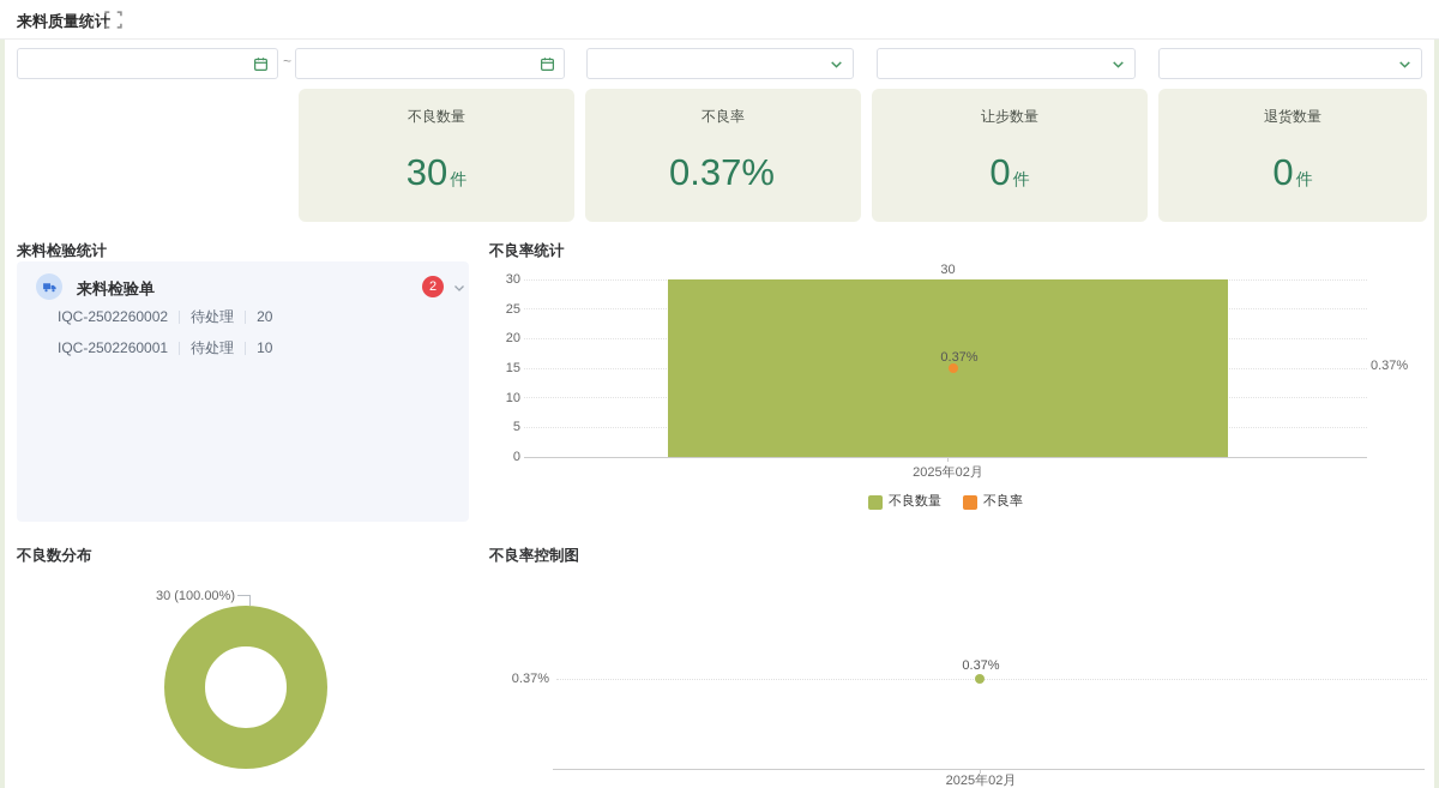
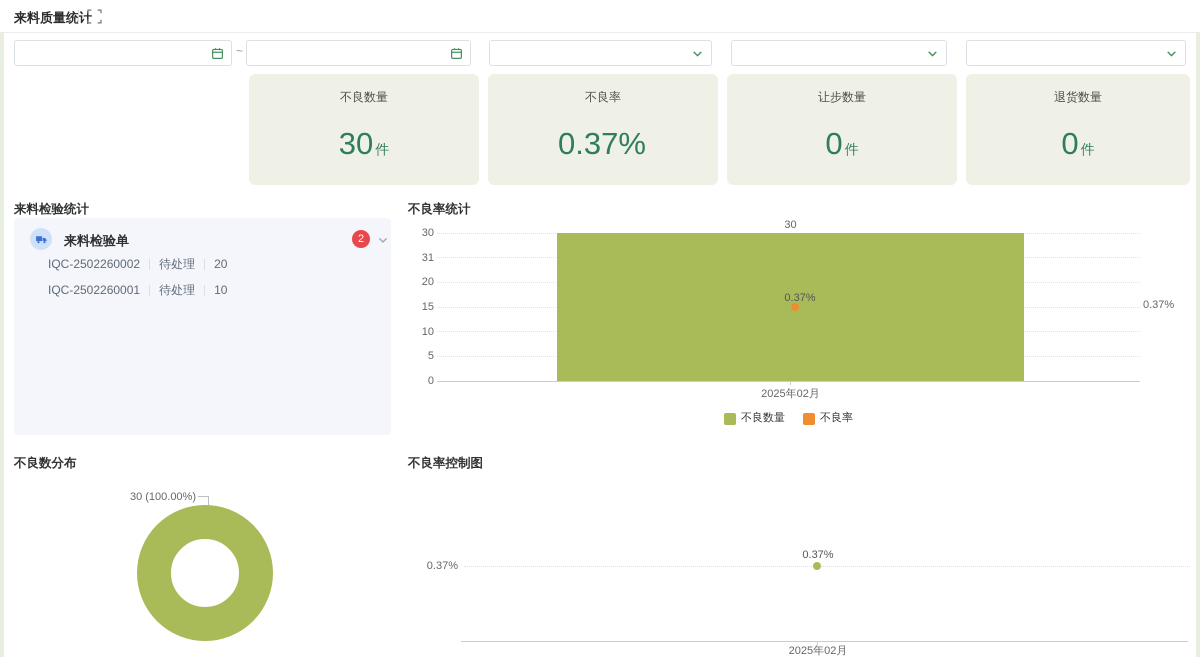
  来料质量统计
  ~
  不良数量
  30 件
  不良率
  0.37%
  让步数量
  0 件
  退货数量
  0 件
  来料检验统计
  来料检验单
  2
  IQC-2502260002
  待处理
  20
  IQC-2502260001
  待处理
  10
  不良率统计
  30
- 25
+ 31
  20
  15
  10
  5
  0
  30
  0.37%
  0.37%
  2025年02月
  不良数量
  不良率
  不良数分布
  30 (100.00%)
  不良率控制图
  0.37%
  0.37%
  2025年02月
